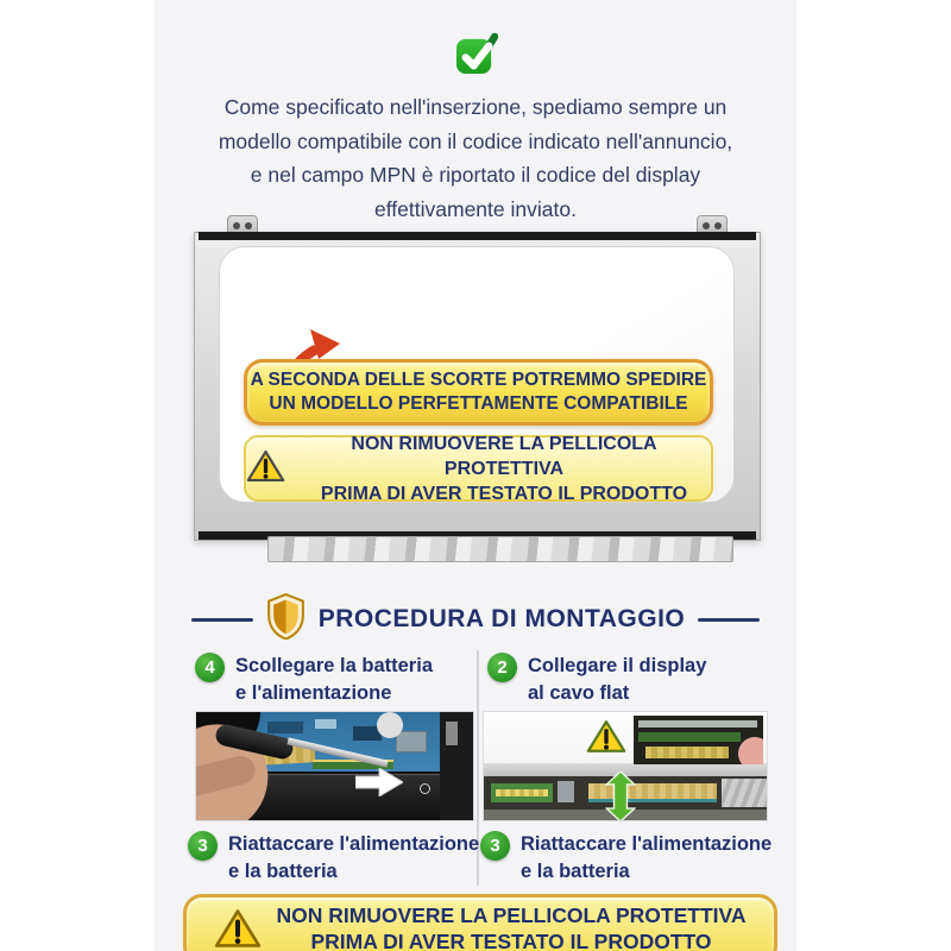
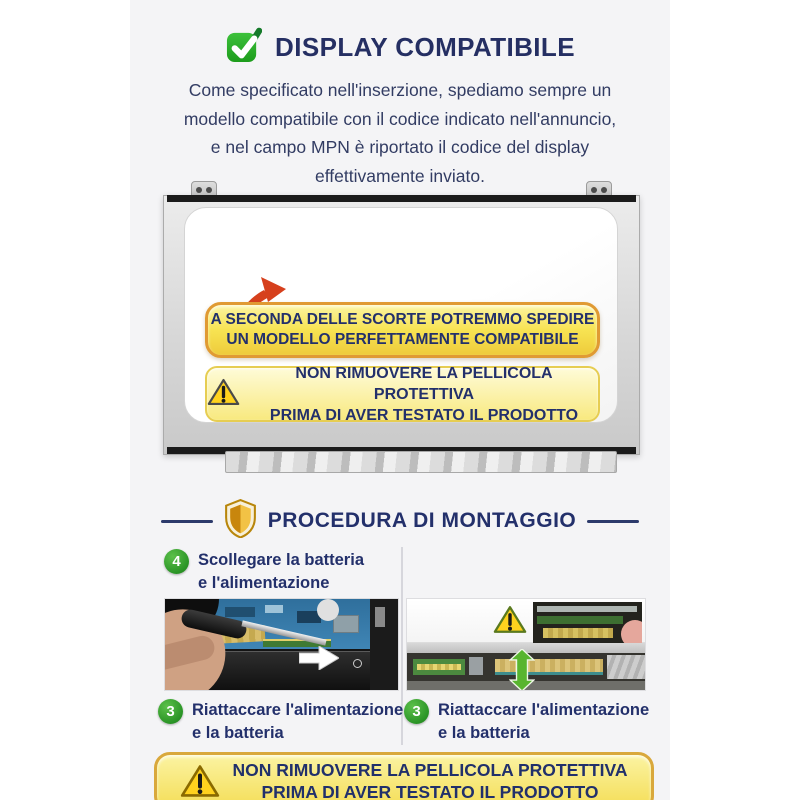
+ DISPLAY COMPATIBILE
  Come specificato nell'inserzione, spediamo sempre un
  modello compatibile con il codice indicato nell'annuncio,
  e nel campo MPN è riportato il codice del display
  effettivamente inviato.
  A SECONDA DELLE SCORTE POTREMMO SPEDIRE
  UN MODELLO PERFETTAMENTE COMPATIBILE
  NON RIMUOVERE LA PELLICOLA PROTETTIVA
  PRIMA DI AVER TESTATO IL PRODOTTO
  PROCEDURA DI MONTAGGIO
  4
  Scollegare la batteria
  e l'alimentazione
- 2
- Collegare il display
- al cavo flat
  3
  Riattaccare l'alimentazione
  e la batteria
  3
  Riattaccare l'alimentazione
  e la batteria
  NON RIMUOVERE LA PELLICOLA PROTETTIVA
  PRIMA DI AVER TESTATO IL PRODOTTO
